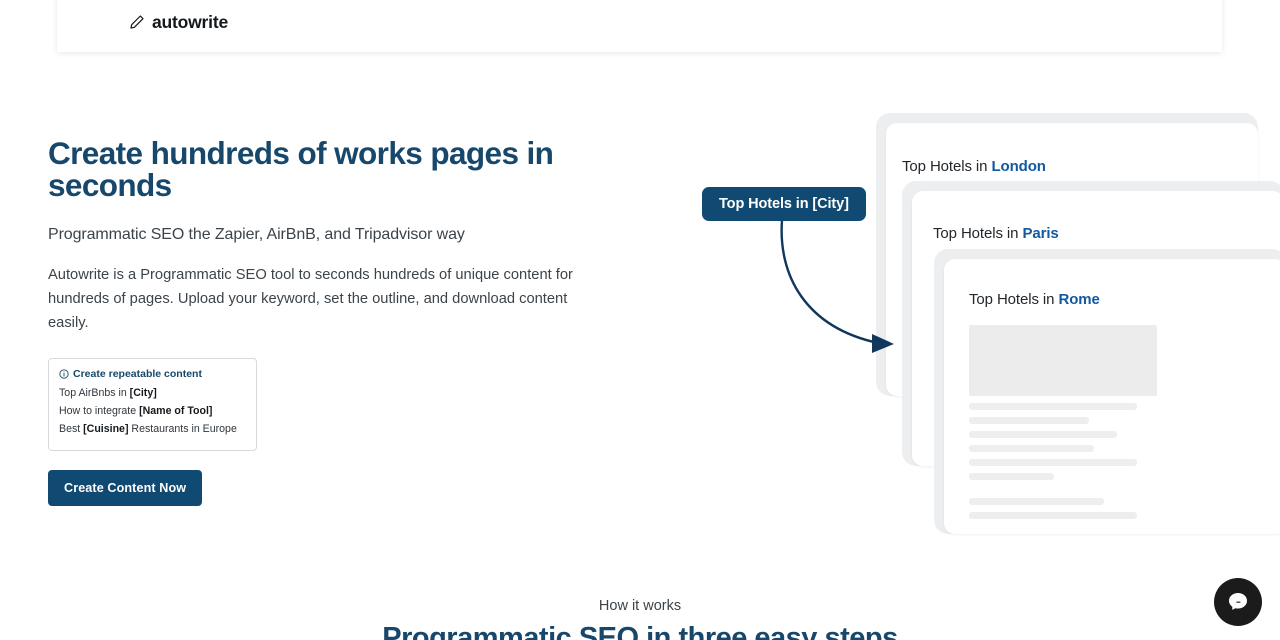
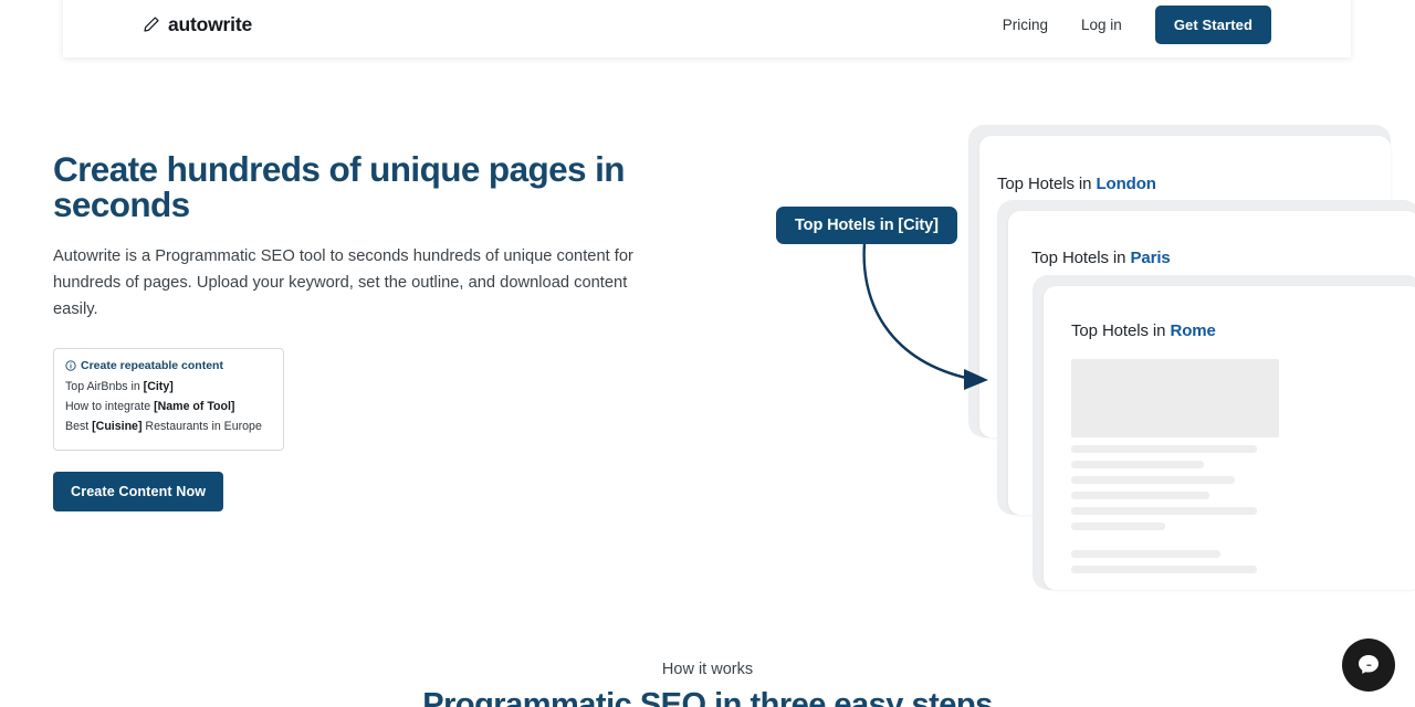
  autowrite
+ Pricing
+ Log in
+ Get Started
- Create hundreds of works pages in seconds
+ Create hundreds of unique pages in seconds
- Programmatic SEO the Zapier, AirBnB, and Tripadvisor way
  Autowrite is a Programmatic SEO tool to seconds hundreds of unique content for hundreds of pages. Upload your keyword, set the outline, and download content easily.
  Create repeatable content
  Top AirBnbs in [City]
  How to integrate [Name of Tool]
  Best [Cuisine] Restaurants in Europe
  Create Content Now
  Top Hotels in London
  Top Hotels in Paris
  Top Hotels in Rome
  Top Hotels in [City]
  How it works
  Programmatic SEO in three easy steps
